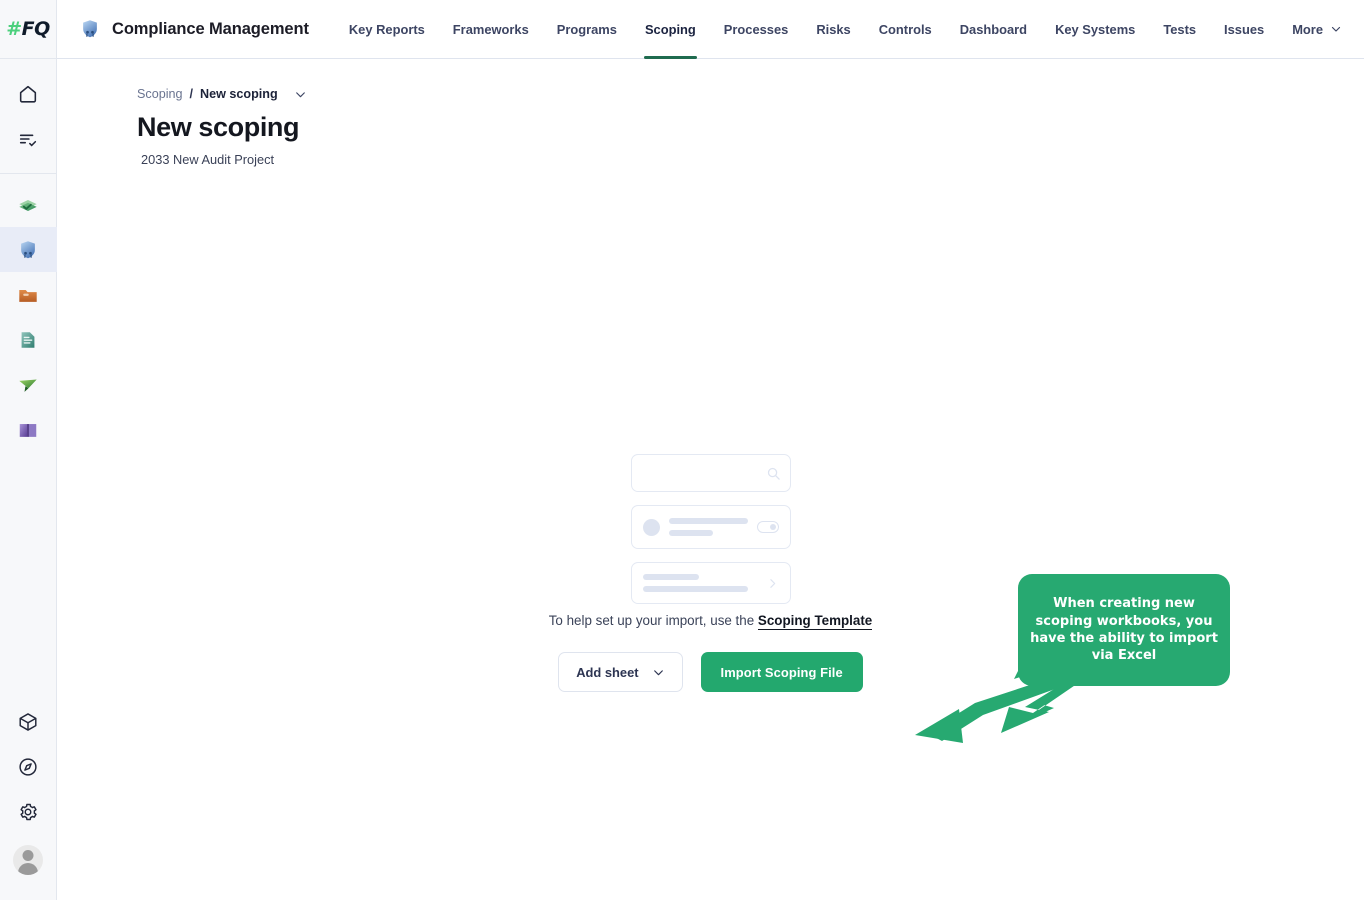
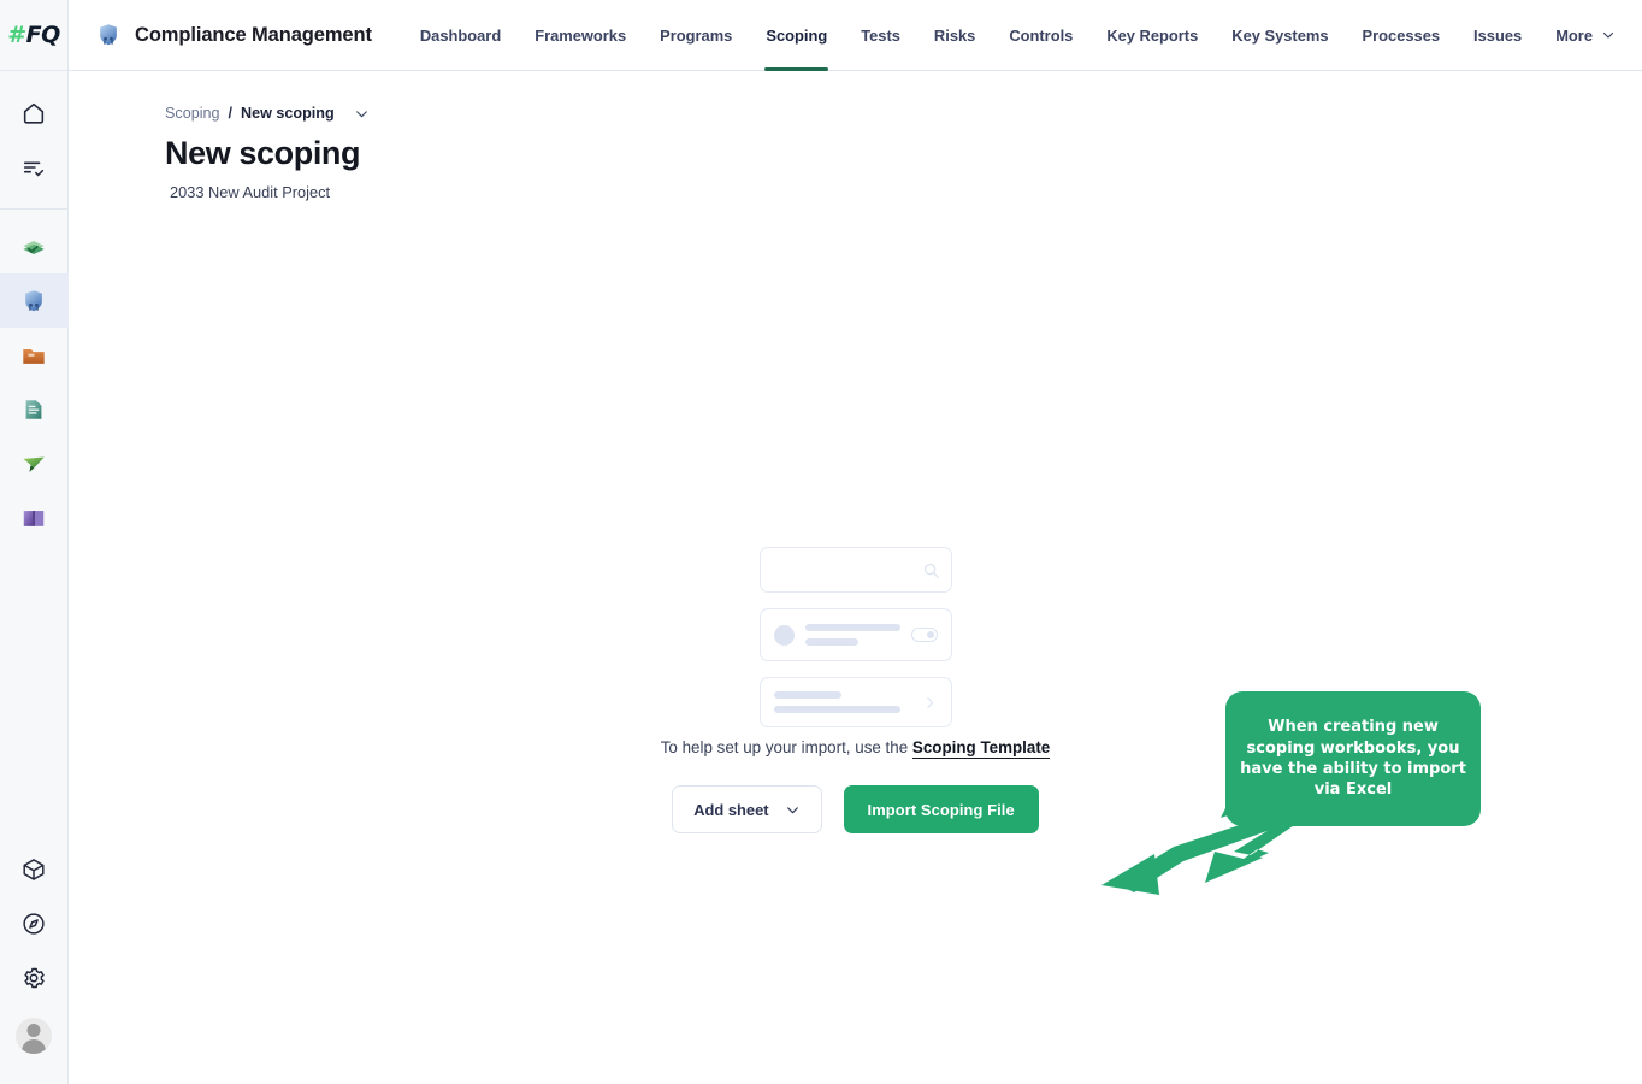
  #FQ
  Compliance Management
- Key Reports
+ Dashboard
  Frameworks
  Programs
  Scoping
- Processes
+ Tests
  Risks
  Controls
- Dashboard
+ Key Reports
  Key Systems
- Tests
+ Processes
  Issues
  More
  Scoping
  /
  New scoping
  New scoping
  2033 New Audit Project
  To help set up your import, use the Scoping Template
  Add sheet
  Import Scoping File
  When creating new scoping workbooks, you have the ability to import via Excel
